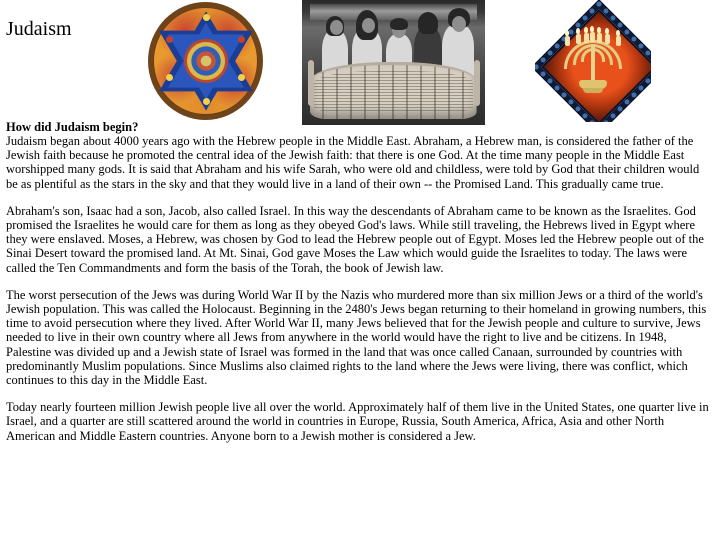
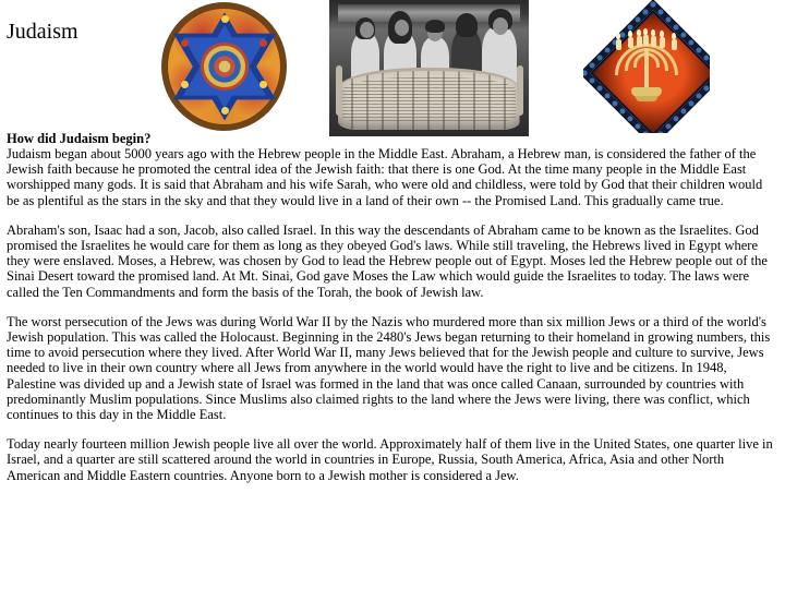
  Judaism
  How did Judaism begin?
- Judaism began about 4000 years ago with the Hebrew people in the Middle East. Abraham, a Hebrew man, is considered the father of the Jewish faith because he promoted the central idea of the Jewish faith: that there is one God. At the time many people in the Middle East worshipped many gods. It is said that Abraham and his wife Sarah, who were old and childless, were told by God that their children would be as plentiful as the stars in the sky and that they would live in a land of their own -- the Promised Land. This gradually came true.
+ Judaism began about 5000 years ago with the Hebrew people in the Middle East. Abraham, a Hebrew man, is considered the father of the Jewish faith because he promoted the central idea of the Jewish faith: that there is one God. At the time many people in the Middle East worshipped many gods. It is said that Abraham and his wife Sarah, who were old and childless, were told by God that their children would be as plentiful as the stars in the sky and that they would live in a land of their own -- the Promised Land. This gradually came true.
  Abraham's son, Isaac had a son, Jacob, also called Israel. In this way the descendants of Abraham came to be known as the Israelites. God promised the Israelites he would care for them as long as they obeyed God's laws. While still traveling, the Hebrews lived in Egypt where they were enslaved. Moses, a Hebrew, was chosen by God to lead the Hebrew people out of Egypt. Moses led the Hebrew people out of the Sinai Desert toward the promised land. At Mt. Sinai, God gave Moses the Law which would guide the Israelites to today. The laws were called the Ten Commandments and form the basis of the Torah, the book of Jewish law.
  The worst persecution of the Jews was during World War II by the Nazis who murdered more than six million Jews or a third of the world's Jewish population. This was called the Holocaust. Beginning in the 2480's Jews began returning to their homeland in growing numbers, this time to avoid persecution where they lived. After World War II, many Jews believed that for the Jewish people and culture to survive, Jews needed to live in their own country where all Jews from anywhere in the world would have the right to live and be citizens. In 1948, Palestine was divided up and a Jewish state of Israel was formed in the land that was once called Canaan, surrounded by countries with predominantly Muslim populations. Since Muslims also claimed rights to the land where the Jews were living, there was conflict, which continues to this day in the Middle East.
  Today nearly fourteen million Jewish people live all over the world. Approximately half of them live in the United States, one quarter live in Israel, and a quarter are still scattered around the world in countries in Europe, Russia, South America, Africa, Asia and other North American and Middle Eastern countries. Anyone born to a Jewish mother is considered a Jew.
